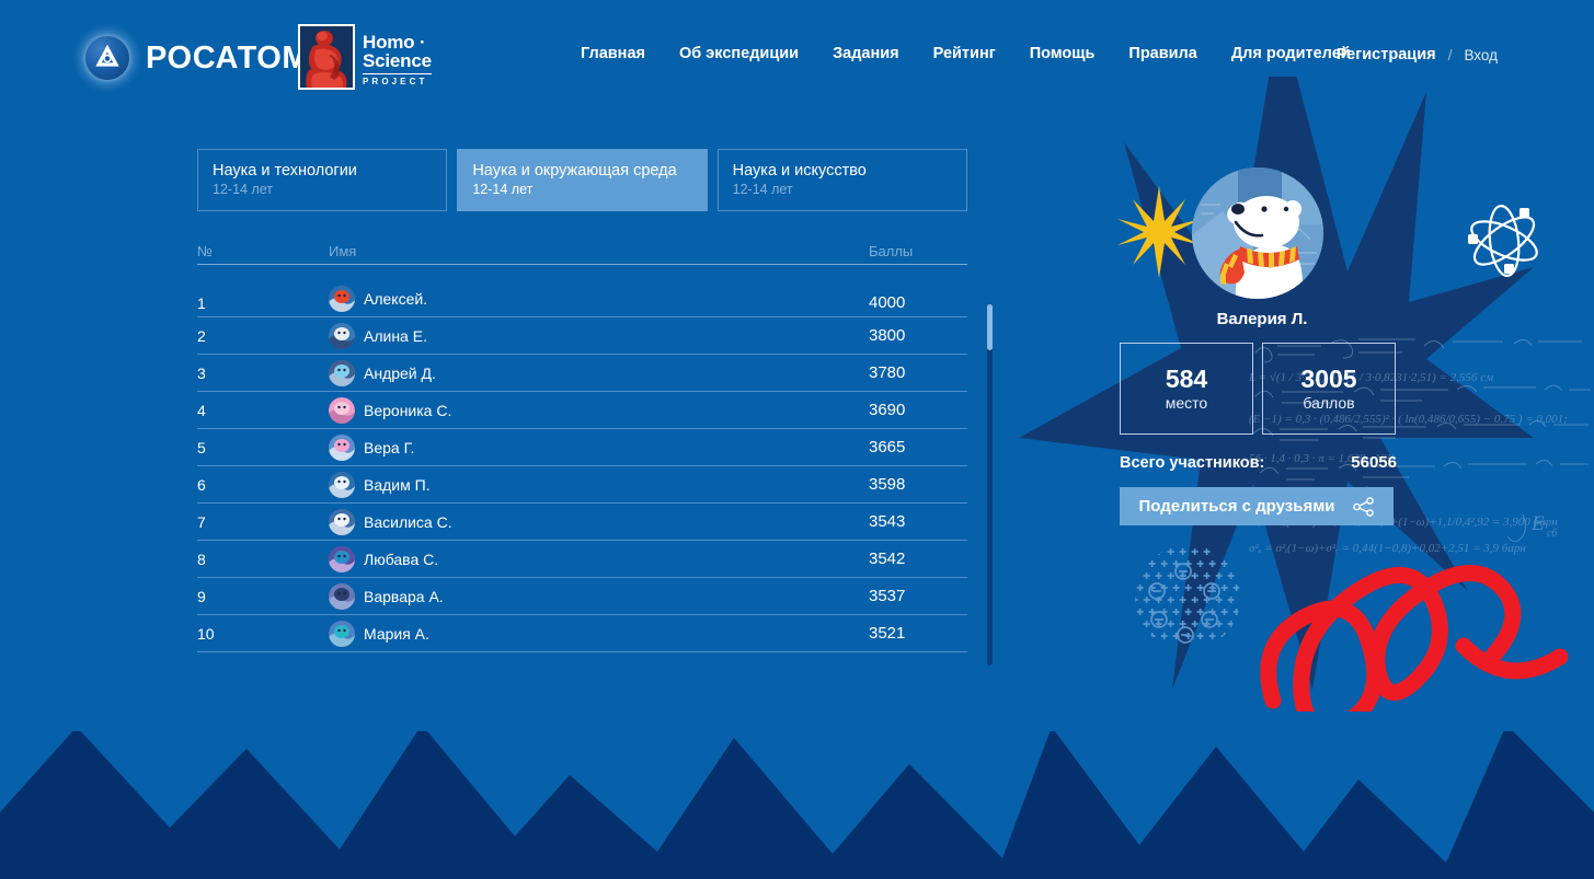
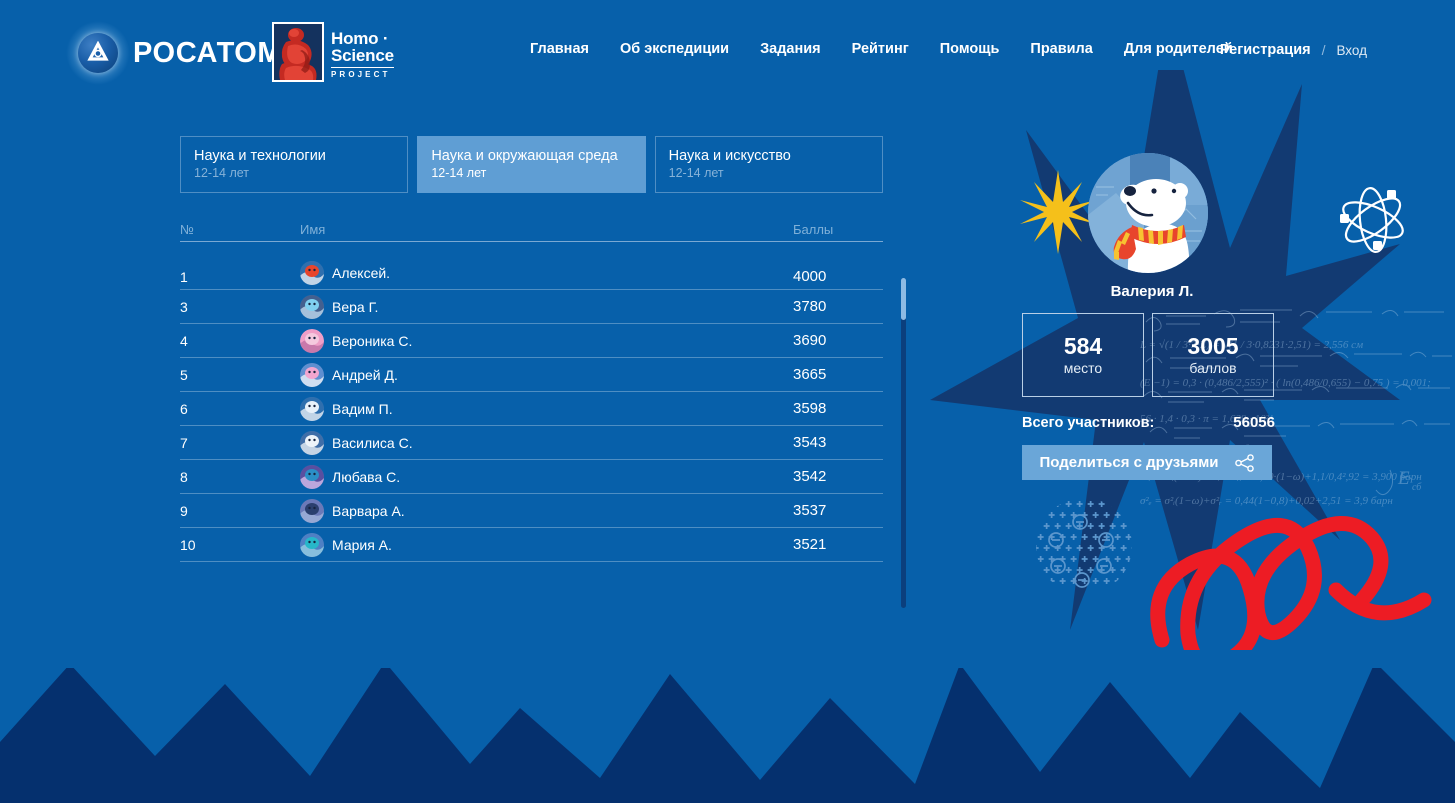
  L = √(1 / 3·Z·Σ) = √(1 / 3·0,8231·2,51) = 2,556 см
  (E −1) = 0,3 · (0,486/2,555)² · ( ln(0,486/0,655) − 0,75 ) = 0,001;
  56 · 1,4 · 0,3 · π = 1,629 · 10²⁴
  σ²ₑ = σ²ᵢ(1−ω)+σ²ᵣ = 0,44(1−0,8)+0,02+2,51 = 3,9 барн
  E
  сб
  РОСАТОМ
  Homo ·
  Science
  PROJECT
  Главная
  Об экспедиции
  Задания
  Рейтинг
  Помощь
  Правила
  Для родителей
  Регистрация
  /
  Вход
  Наука и технологии
  12-14 лет
  Наука и окружающая среда
  12-14 лет
  Наука и искусство
  12-14 лет
  №
  Имя
  Баллы
  1
  Алексей.
  4000
- 2
- Алина Е.
- 3800
  3
- Андрей Д.
+ Вера Г.
  3780
  4
  Вероника С.
  3690
  5
- Вера Г.
+ Андрей Д.
  3665
  6
  Вадим П.
  3598
  7
  Василиса С.
  3543
  8
  Любава С.
  3542
  9
  Варвара А.
  3537
  10
  Мария А.
  3521
  Валерия Л.
  584
  место
  3005
  баллов
  Всего участников:
  56056
  Поделиться с друзьями
